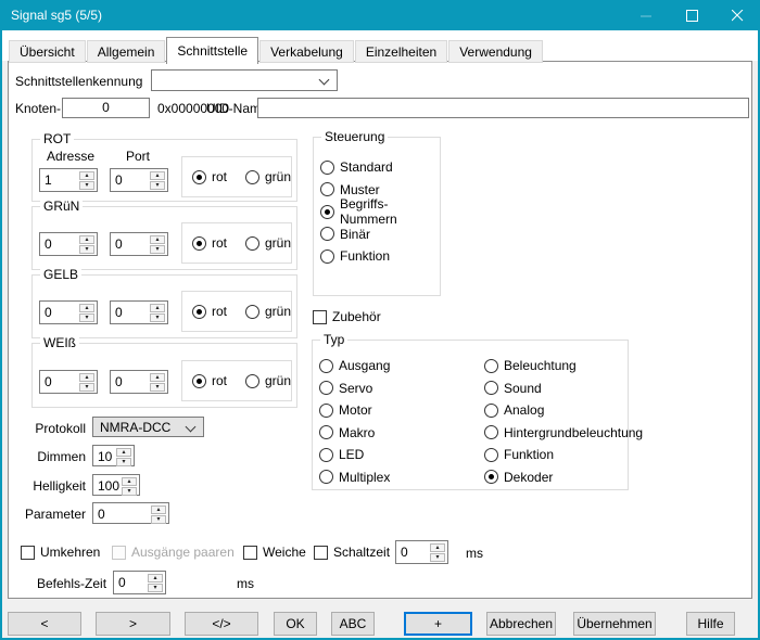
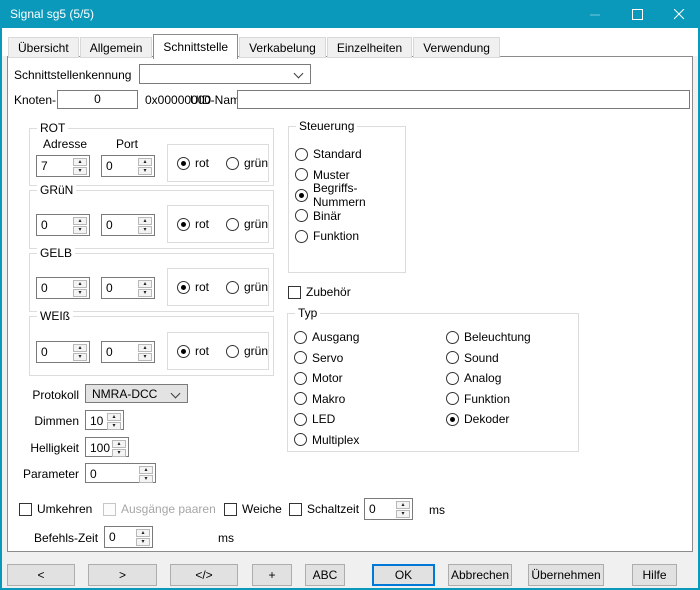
  Signal sg5 (5/5)
  Übersicht
  Allgemein
  Schnittstelle
  Verkabelung
  Einzelheiten
  Verwendung
  Schnittstellenkennung
  Knoten-
  0
  0x00000000
  UID-Nam
  ROT
  Adresse
  Port
- 1
+ 7
  0
  rot
  grün
  GRüN
  0
  0
  rot
  grün
  GELB
  0
  0
  rot
  grün
  WEIß
  0
  0
  rot
  grün
  Steuerung
  Standard
  Muster
  Begriffs-Nummern
  Binär
  Funktion
  Zubehör
  Typ
  Ausgang
  Servo
  Motor
  Makro
  LED
  Multiplex
  Beleuchtung
  Sound
  Analog
- Hintergrundbeleuchtung
  Funktion
  Dekoder
  Protokoll
  NMRA-DCC
  Dimmen
  10
  Helligkeit
  100
  Parameter
  0
  Umkehren
  Ausgänge paaren
  Weiche
  Schaltzeit
  0
  ms
  Befehls-Zeit
  0
  ms
  <
  >
  </>
- OK
+ +
  ABC
- +
+ OK
  Abbrechen
  Übernehmen
  Hilfe
